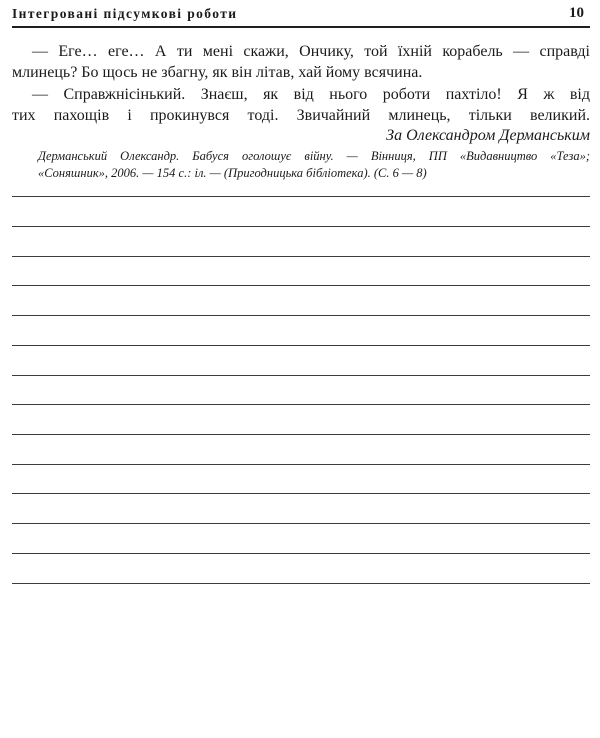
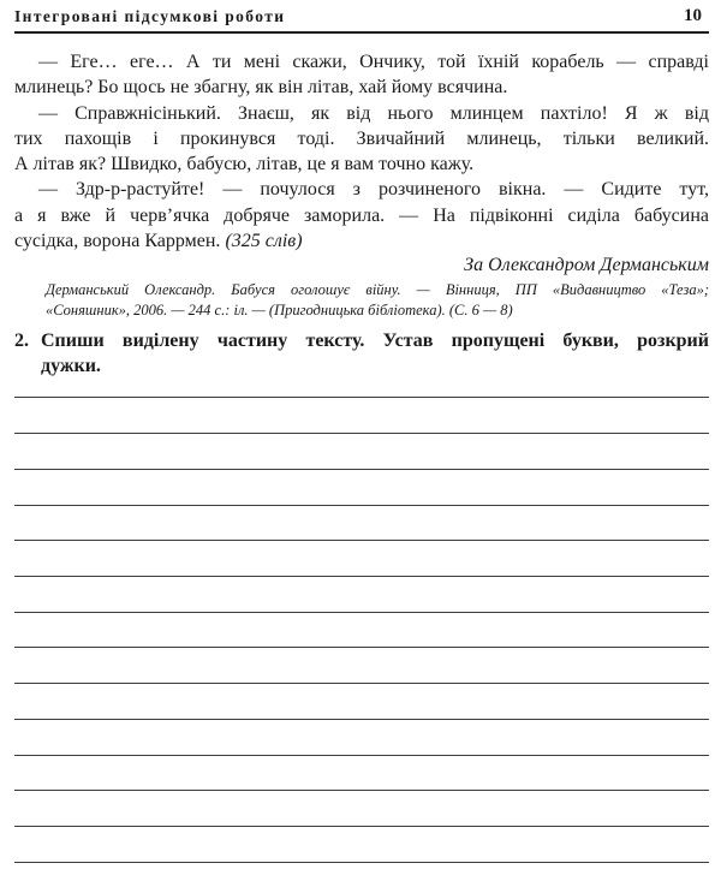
  Інтегровані підсумкові роботи
  10
  — Еге… еге… А ти мені скажи, Ончику, той їхній корабель — справді
  млинець? Бо щось не збагну, як він літав, хай йому всячина.
- — Справжнісінький. Знаєш, як від нього роботи пахтіло! Я ж від
+ — Справжнісінький. Знаєш, як від нього млинцем пахтіло! Я ж від
  тих пахощів і прокинувся тоді. Звичайний млинець, тільки великий.
+ А літав як? Швидко, бабусю, літав, це я вам точно кажу.
+ — Здр-р-растуйте! — почулося з розчиненого вікна. — Сидите тут,
+ а я вже й черв’ячка добряче заморила. — На підвіконні сиділа бабусина
+ сусідка, ворона Каррмен. (325 слів)
  За Олександром Дерманським
  Дерманський Олександр. Бабуся оголошує війну. — Вінниця, ПП «Видавництво «Теза»;
- «Соняшник», 2006. — 154 с.: іл. — (Пригодницька бібліотека). (С. 6 — 8)
+ «Соняшник», 2006. — 244 с.: іл. — (Пригодницька бібліотека). (С. 6 — 8)
+ 2.
+ Спиши виділену частину тексту. Устав пропущені букви, розкрий
+ дужки.
